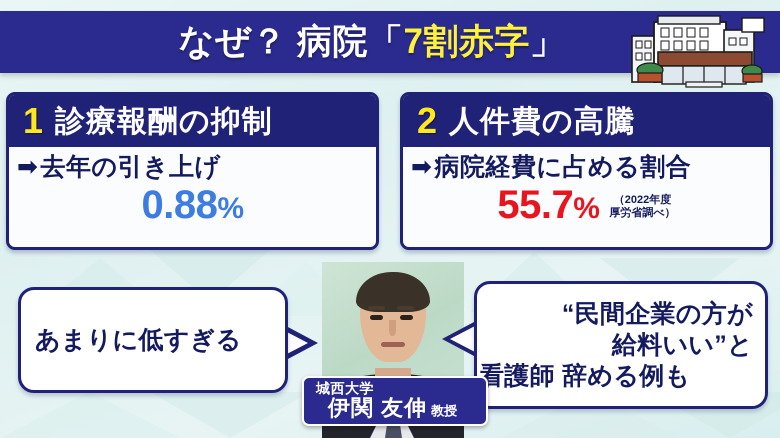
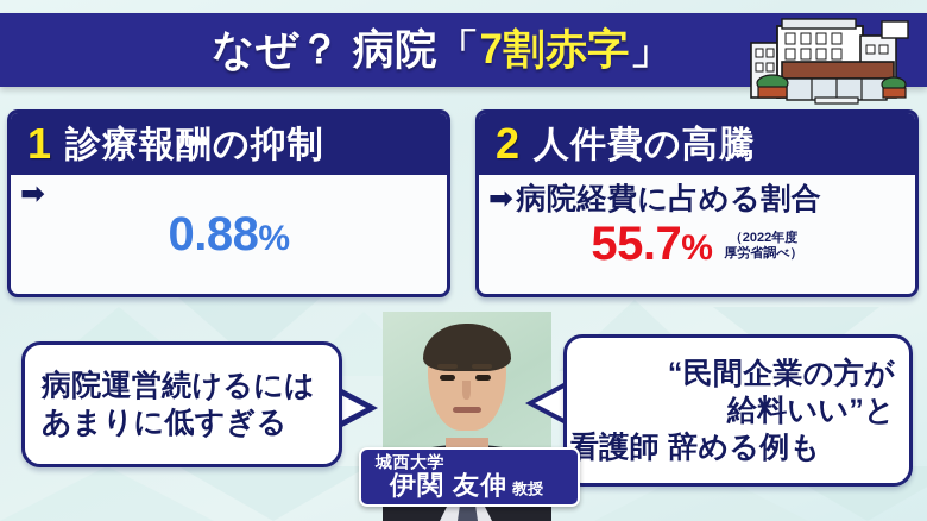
  なぜ？ 病院「7割赤字」
  1
  診療報酬の抑制
  ➡
- 去年の引き上げ
  0.88%
  2
  人件費の高騰
  ➡
  病院経費に占める割合
  55.7%
  （2022年度
  厚労省調べ）
+ 病院運営続けるには
  あまりに低すぎる
  “民間企業の方が
  給料いい”と
  看護師 辞める例も
  城西大学
  伊関 友伸
  教授
